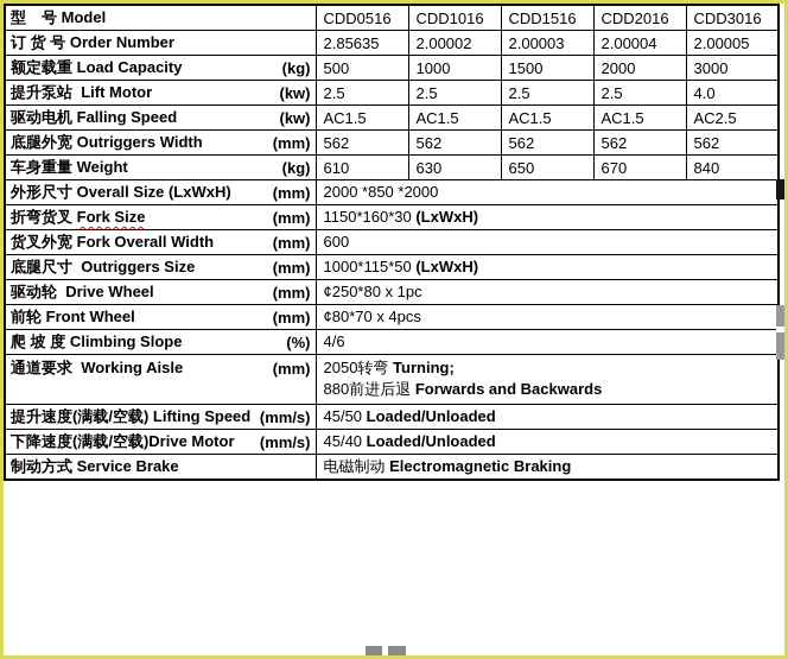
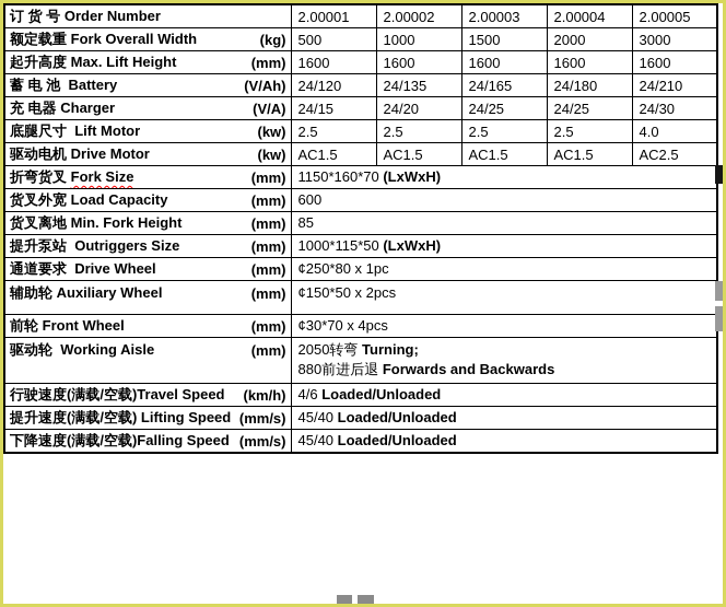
- 型 号 Model	CDD0516	CDD1016	CDD1516	CDD2016	CDD3016
- 订 货 号 Order Number	2.85635	2.00002	2.00003	2.00004	2.00005
+ 订 货 号 Order Number	2.00001	2.00002	2.00003	2.00004	2.00005
- 额定载重 Load Capacity (kg)	500	1000	1500	2000	3000
+ 额定载重 Fork Overall Width (kg)	500	1000	1500	2000	3000
+ 起升高度 Max. Lift Height (mm)	1600	1600	1600	1600	1600
+ 蓄 电 池 Battery (V/Ah)	24/120	24/135	24/165	24/180	24/210
+ 充 电器 Charger (V/A)	24/15	24/20	24/25	24/25	24/30
- 提升泵站 Lift Motor (kw)	2.5	2.5	2.5	2.5	4.0
+ 底腿尺寸 Lift Motor (kw)	2.5	2.5	2.5	2.5	4.0
- 驱动电机 Falling Speed (kw)	AC1.5	AC1.5	AC1.5	AC1.5	AC2.5
+ 驱动电机 Drive Motor (kw)	AC1.5	AC1.5	AC1.5	AC1.5	AC2.5
- 底腿外宽 Outriggers Width (mm)	562	562	562	562	562
- 车身重量 Weight (kg)	610	630	650	670	840
- 外形尺寸 Overall Size (LxWxH) (mm)	2000 *850 *2000
- 折弯货叉 Fork Size (mm)	1150*160*30 (LxWxH)
+ 折弯货叉 Fork Size (mm)	1150*160*70 (LxWxH)
- 货叉外宽 Fork Overall Width (mm)	600
+ 货叉外宽 Load Capacity (mm)	600
+ 货叉离地 Min. Fork Height (mm)	85
- 底腿尺寸 Outriggers Size (mm)	1000*115*50 (LxWxH)
+ 提升泵站 Outriggers Size (mm)	1000*115*50 (LxWxH)
- 驱动轮 Drive Wheel (mm)	¢250*80 x 1pc
+ 通道要求 Drive Wheel (mm)	¢250*80 x 1pc
+ 辅助轮 Auxiliary Wheel (mm)	¢150*50 x 2pcs
- 前轮 Front Wheel (mm)	¢80*70 x 4pcs
+ 前轮 Front Wheel (mm)	¢30*70 x 4pcs
- 爬 坡 度 Climbing Slope (%)	4/6
- 通道要求 Working Aisle (mm)	2050转弯 Turning;880前进后退 Forwards and Backwards
+ 驱动轮 Working Aisle (mm)	2050转弯 Turning;880前进后退 Forwards and Backwards
+ 行驶速度(满载/空载)Travel Speed (km/h)	4/6 Loaded/Unloaded
- 提升速度(满载/空载) Lifting Speed (mm/s)	45/50 Loaded/Unloaded
+ 提升速度(满载/空载) Lifting Speed (mm/s)	45/40 Loaded/Unloaded
- 下降速度(满载/空载)Drive Motor (mm/s)	45/40 Loaded/Unloaded
+ 下降速度(满载/空载)Falling Speed (mm/s)	45/40 Loaded/Unloaded
- 制动方式 Service Brake	电磁制动 Electromagnetic Braking
